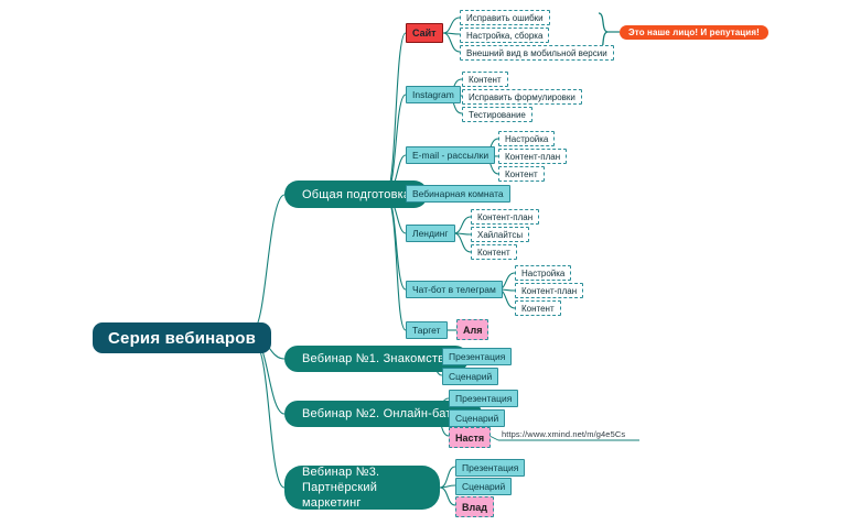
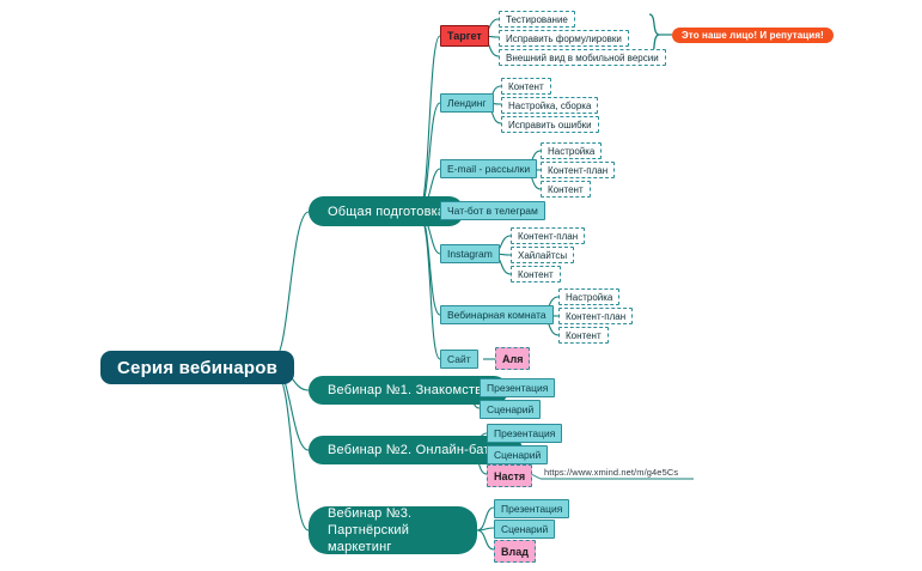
  Серия вебинаров
  Общая подготовк
- Сайт
+ Таргет
- Исправить ошибки
+ Тестирование
- Настройка, сборка
+ Исправить формулировки
  Внешний вид в мобильной версии
  Это наше лицо! И репутация!
- Instagram
+ Лендинг
  Контент
- Исправить формулировки
+ Настройка, сборка
- Тестирование
+ Исправить ошибки
  E-mail - рассылки
  Настройка
  Контент-план
  Контент
- Вебинарная комната
+ Чат-бот в телеграм
- Лендинг
+ Instagram
  Контент-план
  Хайлайтсы
  Контент
- Чат-бот в телеграм
+ Вебинарная комната
  Настройка
  Контент-план
  Контент
- Таргет
+ Сайт
  Аля
  Вебинар №1. Знакомст
  Презентация
  Сценарий
  Вебинар №2. Онлайн-ба
  Презентация
  Сценарий
  Настя
  https://www.xmind.net/m/g4e5Cs
  Вебинар №3. Партнёрский маркетинг
  Презентация
  Сценарий
  Влад
